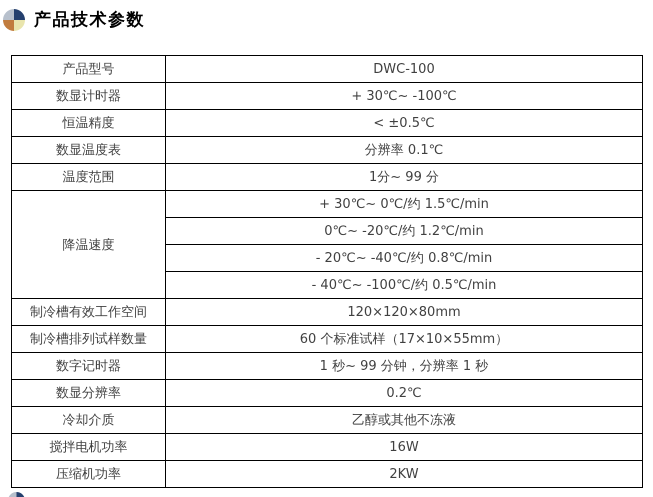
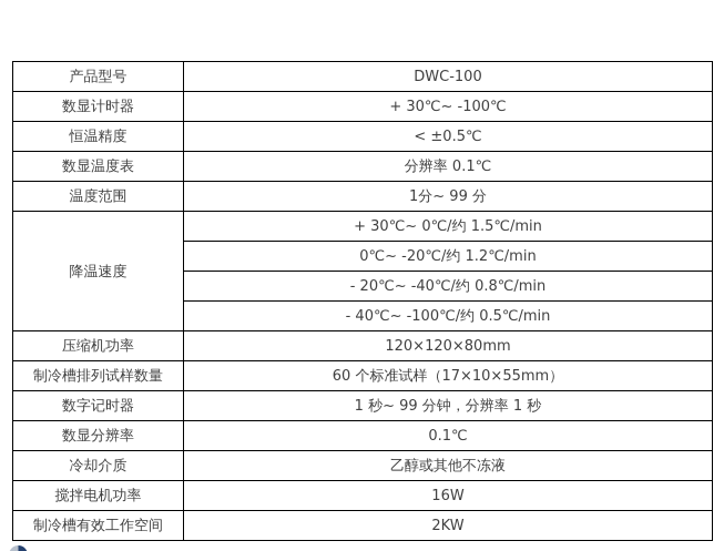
- 产品技术参数
  产品型号	DWC-100
  数显计时器	+ 30℃~ -100℃
  恒温精度	< ±0.5℃
  数显温度表	分辨率 0.1℃
  温度范围	1分~ 99 分
  降温速度	+ 30℃~ 0℃/约 1.5℃/min
  0℃~ -20℃/约 1.2℃/min
  - 20℃~ -40℃/约 0.8℃/min
  - 40℃~ -100℃/约 0.5℃/min
- 制冷槽有效工作空间	120×120×80mm
+ 压缩机功率	120×120×80mm
  制冷槽排列试样数量	60 个标准试样（17×10×55mm）
  数字记时器	1 秒~ 99 分钟，分辨率 1 秒
- 数显分辨率	0.2℃
+ 数显分辨率	0.1℃
  冷却介质	乙醇或其他不冻液
  搅拌电机功率	16W
- 压缩机功率	2KW
+ 制冷槽有效工作空间	2KW
